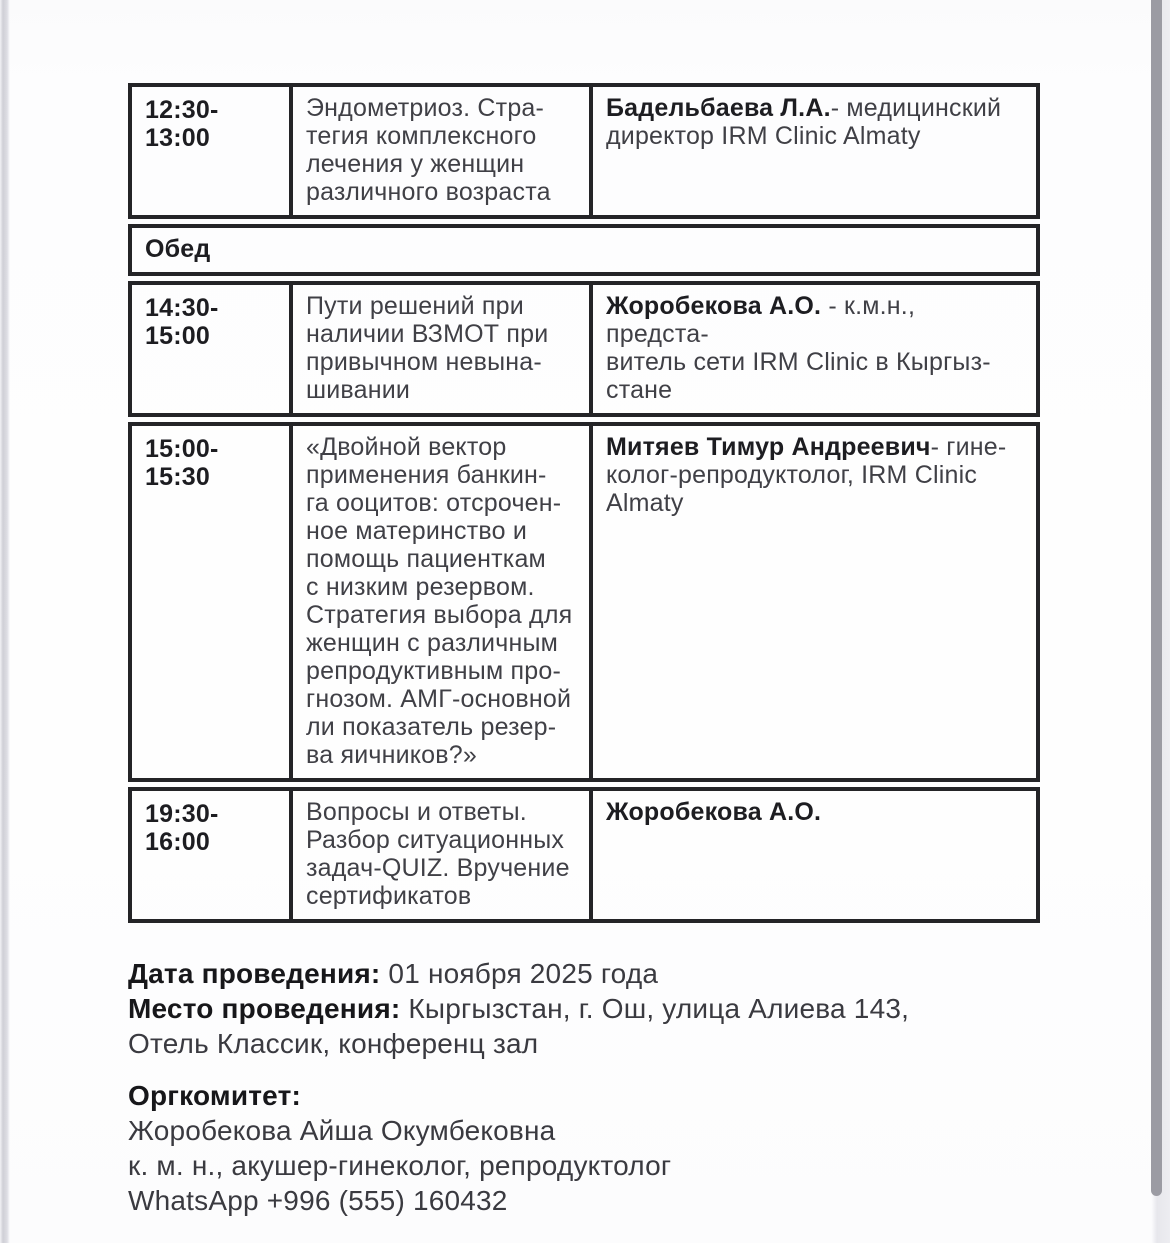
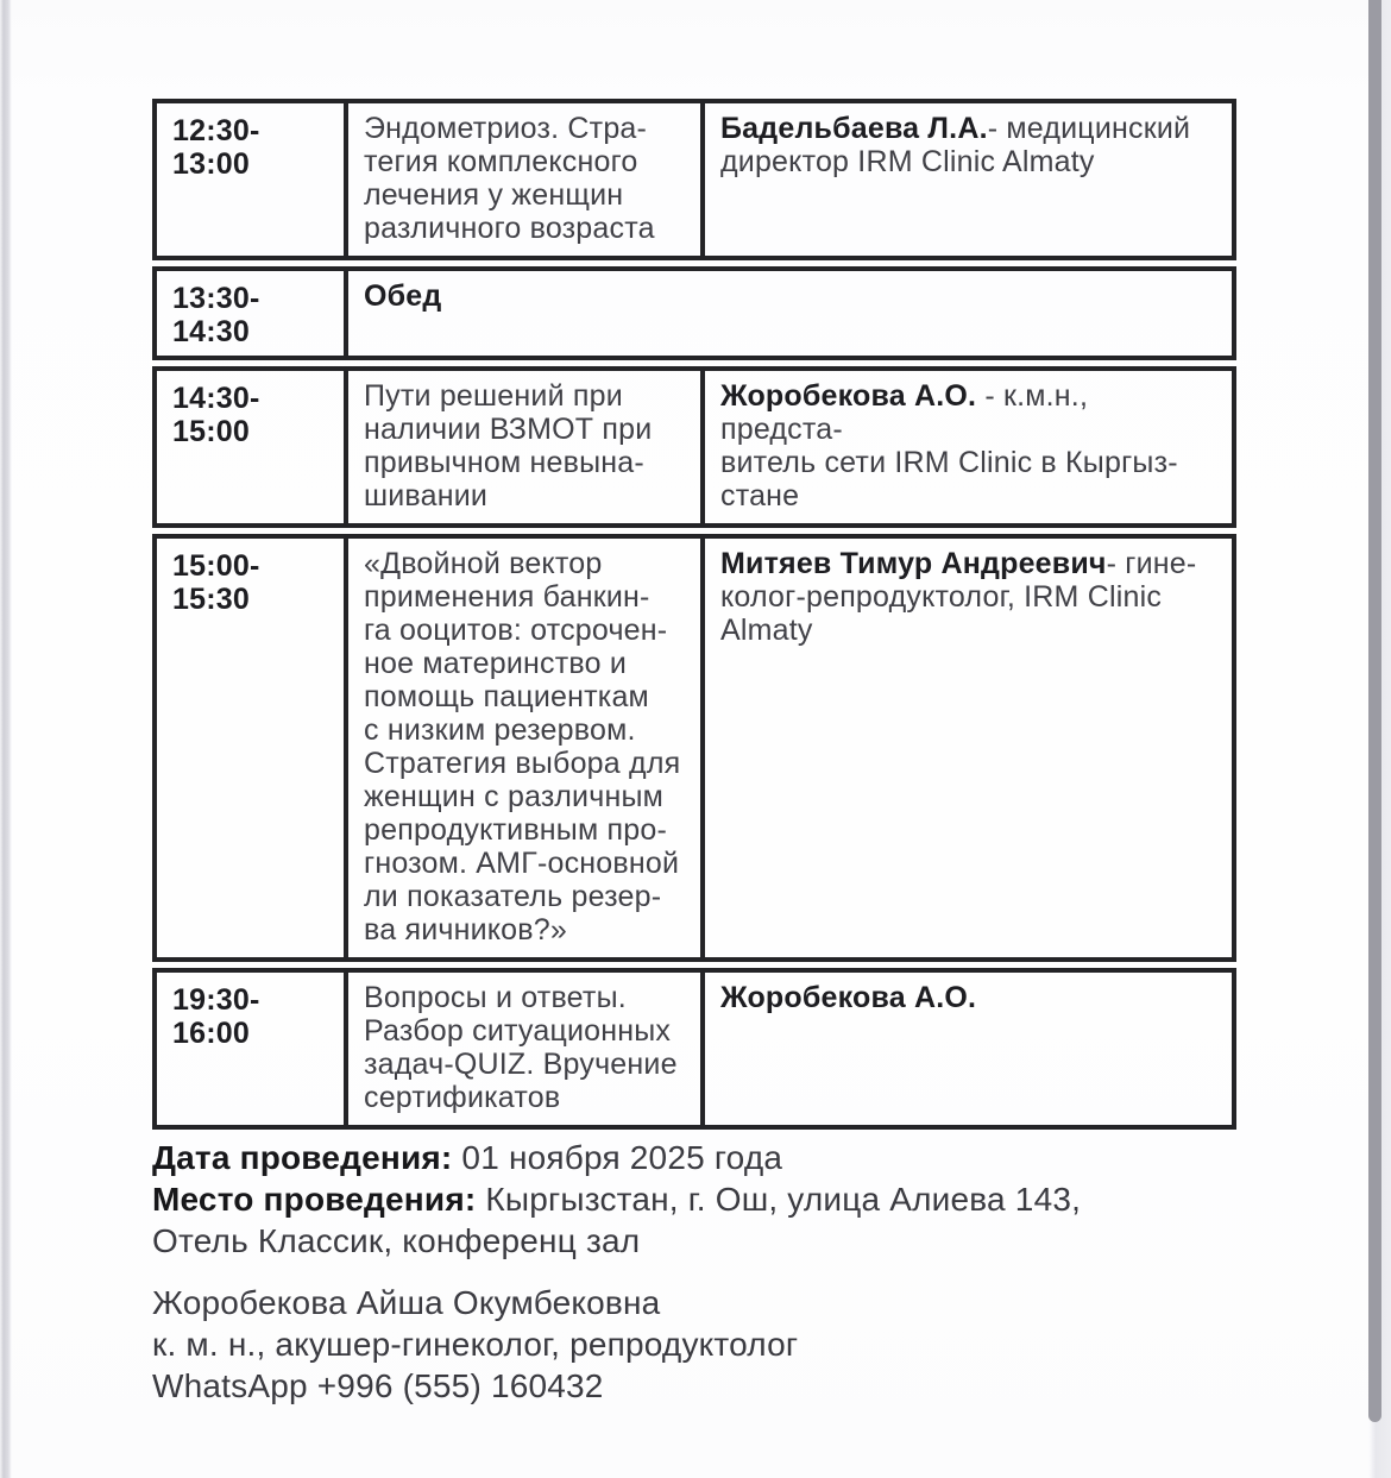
  12:30-13:00
  Эндометриоз. Стра-
  тегия комплексного
  лечения у женщин
  различного возраста
  Бадельбаева Л.А.- медицинский
  директор IRM Clinic Almaty
+ 13:30-14:30
  Обед
  14:30-15:00
  Пути решений при
  наличии ВЗМОТ при
  привычном невына-
  шивании
  Жоробекова А.О. - к.м.н., предста-
  витель сети IRM Clinic в Кыргыз-
  стане
  15:00-15:30
  «Двойной вектор
  применения банкин-
  га ооцитов: отсрочен-
  ное материнство и
  помощь пациенткам
  с низким резервом.
  Стратегия выбора для
  женщин с различным
  репродуктивным про-
  гнозом. АМГ-основной
  ли показатель резер-
  ва яичников?»
  Митяев Тимур Андреевич- гине-
  колог-репродуктолог, IRM Clinic
  Almaty
  19:30-16:00
  Вопросы и ответы.
  Разбор ситуационных
  задач-QUIZ. Вручение
  сертификатов
  Жоробекова А.О.
  Дата проведения: 01 ноября 2025 года
  Место проведения: Кыргызстан, г. Ош, улица Алиева 143,
  Отель Классик, конференц зал
- Оргкомитет:
  Жоробекова Айша Окумбековна
  к. м. н., акушер-гинеколог, репродуктолог
  WhatsApp +996 (555) 160432
